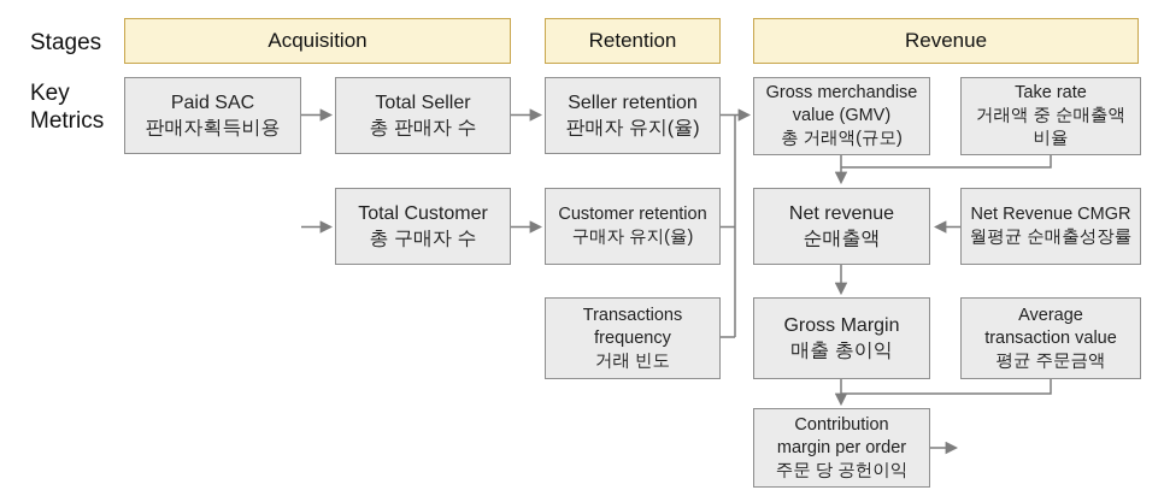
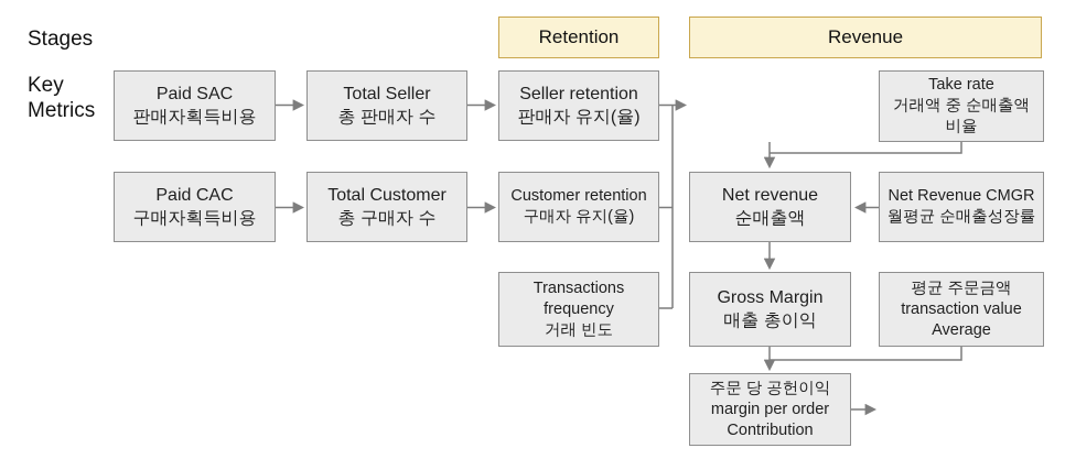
  Stages
  Key
  Metrics
- Acquisition
  Retention
  Revenue
  Paid SAC
  판매자획득비용
  Total Seller
  총 판매자 수
  Seller retention
  판매자 유지(율)
- Gross merchandise
- value (GMV)
- 총 거래액(규모)
  Take rate
  거래액 중 순매출액
  비율
+ Paid CAC
+ 구매자획득비용
  Total Customer
  총 구매자 수
  Customer retention
  구매자 유지(율)
  Net revenue
  순매출액
  Net Revenue CMGR
  월평균 순매출성장률
  Transactions
  frequency
  거래 빈도
  Gross Margin
  매출 총이익
- Average
+ 평균 주문금액
  transaction value
- 평균 주문금액
+ Average
- Contribution
+ 주문 당 공헌이익
  margin per order
- 주문 당 공헌이익
+ Contribution
